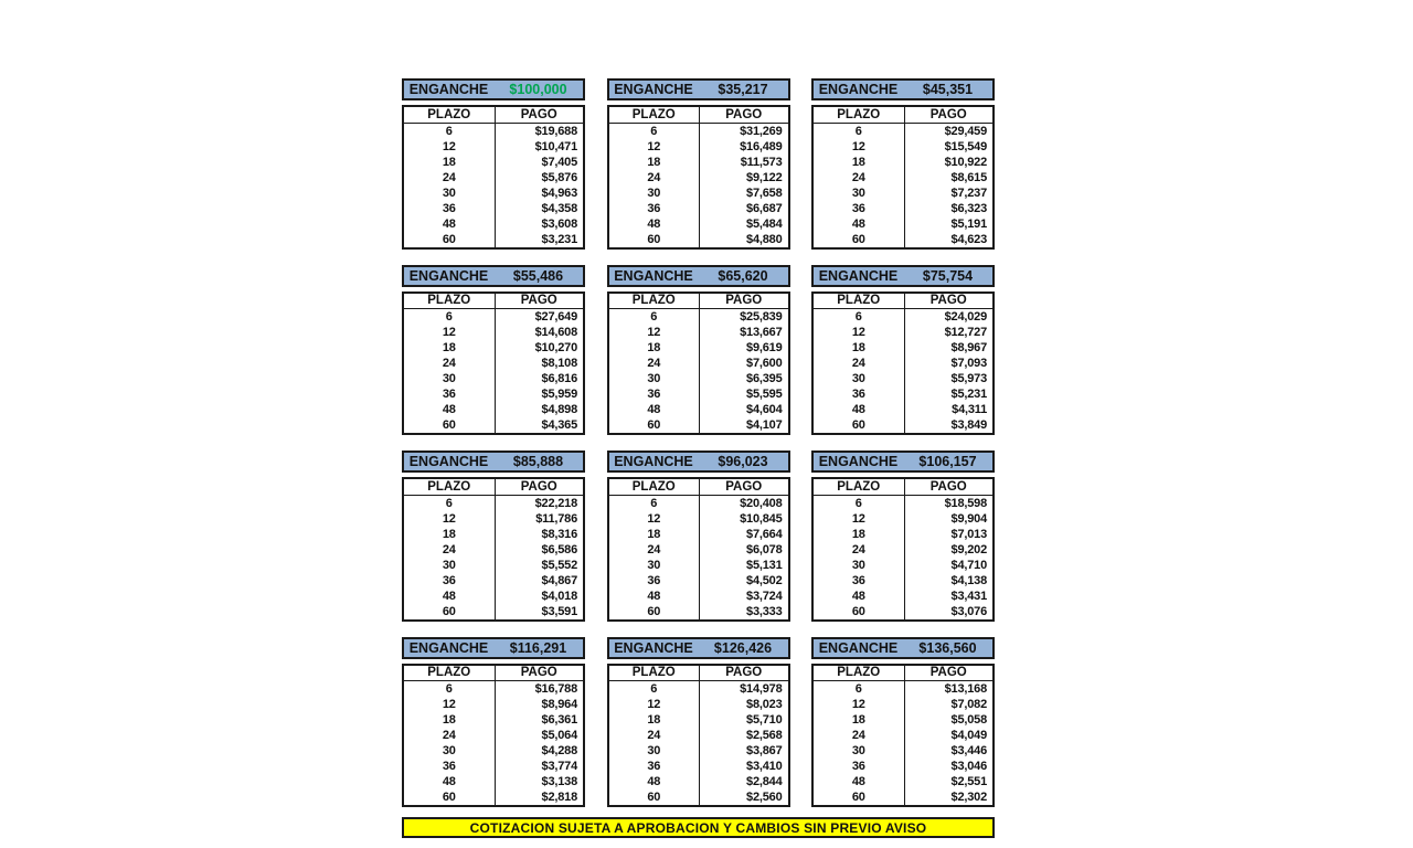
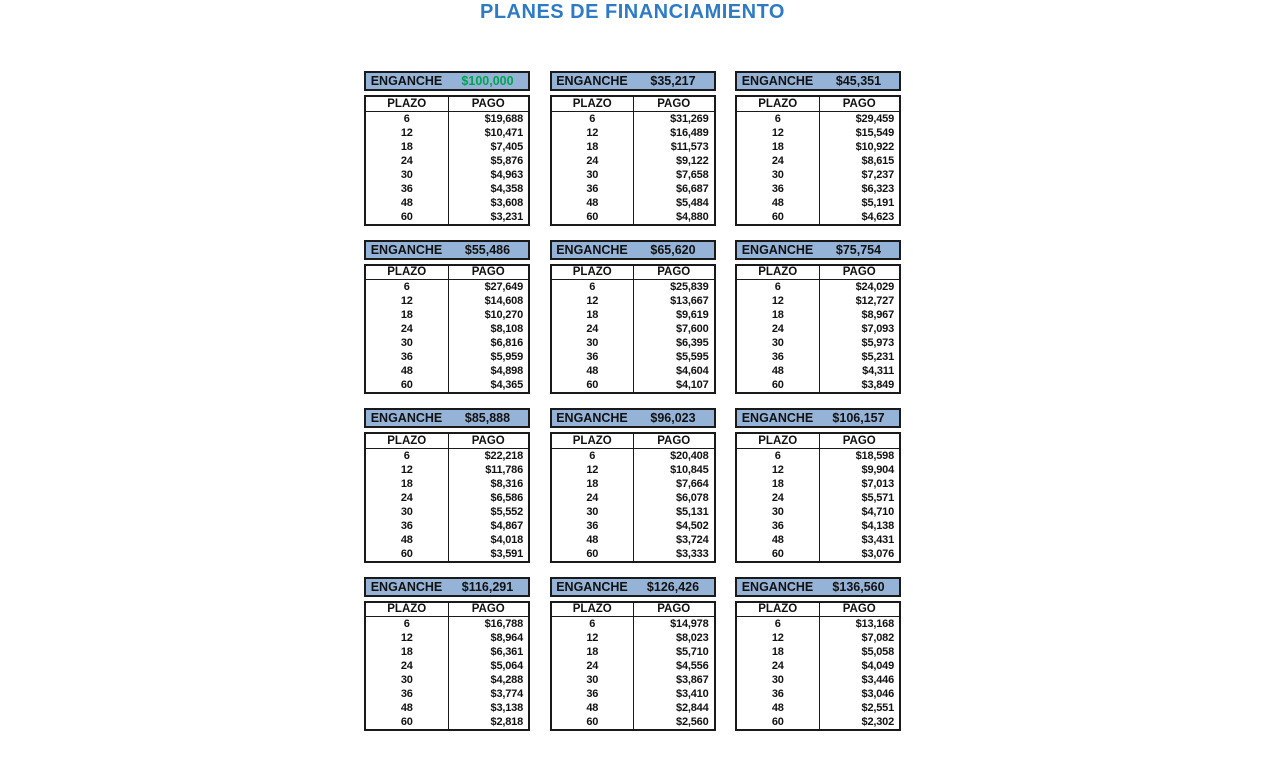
+ PLANES DE FINANCIAMIENTO
  ENGANCHE
  $100,000
  PLAZO	PAGO
  6	$19,688
  12	$10,471
  18	$7,405
  24	$5,876
  30	$4,963
  36	$4,358
  48	$3,608
  60	$3,231
  ENGANCHE
  $35,217
  PLAZO	PAGO
  6	$31,269
  12	$16,489
  18	$11,573
  24	$9,122
  30	$7,658
  36	$6,687
  48	$5,484
  60	$4,880
  ENGANCHE
  $45,351
  PLAZO	PAGO
  6	$29,459
  12	$15,549
  18	$10,922
  24	$8,615
  30	$7,237
  36	$6,323
  48	$5,191
  60	$4,623
  ENGANCHE
  $55,486
  PLAZO	PAGO
  6	$27,649
  12	$14,608
  18	$10,270
  24	$8,108
  30	$6,816
  36	$5,959
  48	$4,898
  60	$4,365
  ENGANCHE
  $65,620
  PLAZO	PAGO
  6	$25,839
  12	$13,667
  18	$9,619
  24	$7,600
  30	$6,395
  36	$5,595
  48	$4,604
  60	$4,107
  ENGANCHE
  $75,754
  PLAZO	PAGO
  6	$24,029
  12	$12,727
  18	$8,967
  24	$7,093
  30	$5,973
  36	$5,231
  48	$4,311
  60	$3,849
  ENGANCHE
  $85,888
  PLAZO	PAGO
  6	$22,218
  12	$11,786
  18	$8,316
  24	$6,586
  30	$5,552
  36	$4,867
  48	$4,018
  60	$3,591
  ENGANCHE
  $96,023
  PLAZO	PAGO
  6	$20,408
  12	$10,845
  18	$7,664
  24	$6,078
  30	$5,131
  36	$4,502
  48	$3,724
  60	$3,333
  ENGANCHE
  $106,157
  PLAZO	PAGO
  6	$18,598
  12	$9,904
  18	$7,013
- 24	$9,202
+ 24	$5,571
  30	$4,710
  36	$4,138
  48	$3,431
  60	$3,076
  ENGANCHE
  $116,291
  PLAZO	PAGO
  6	$16,788
  12	$8,964
  18	$6,361
  24	$5,064
  30	$4,288
  36	$3,774
  48	$3,138
  60	$2,818
  ENGANCHE
  $126,426
  PLAZO	PAGO
  6	$14,978
  12	$8,023
  18	$5,710
- 24	$2,568
+ 24	$4,556
  30	$3,867
  36	$3,410
  48	$2,844
  60	$2,560
  ENGANCHE
  $136,560
  PLAZO	PAGO
  6	$13,168
  12	$7,082
  18	$5,058
  24	$4,049
  30	$3,446
  36	$3,046
  48	$2,551
  60	$2,302
- COTIZACION SUJETA A APROBACION Y CAMBIOS SIN PREVIO AVISO
